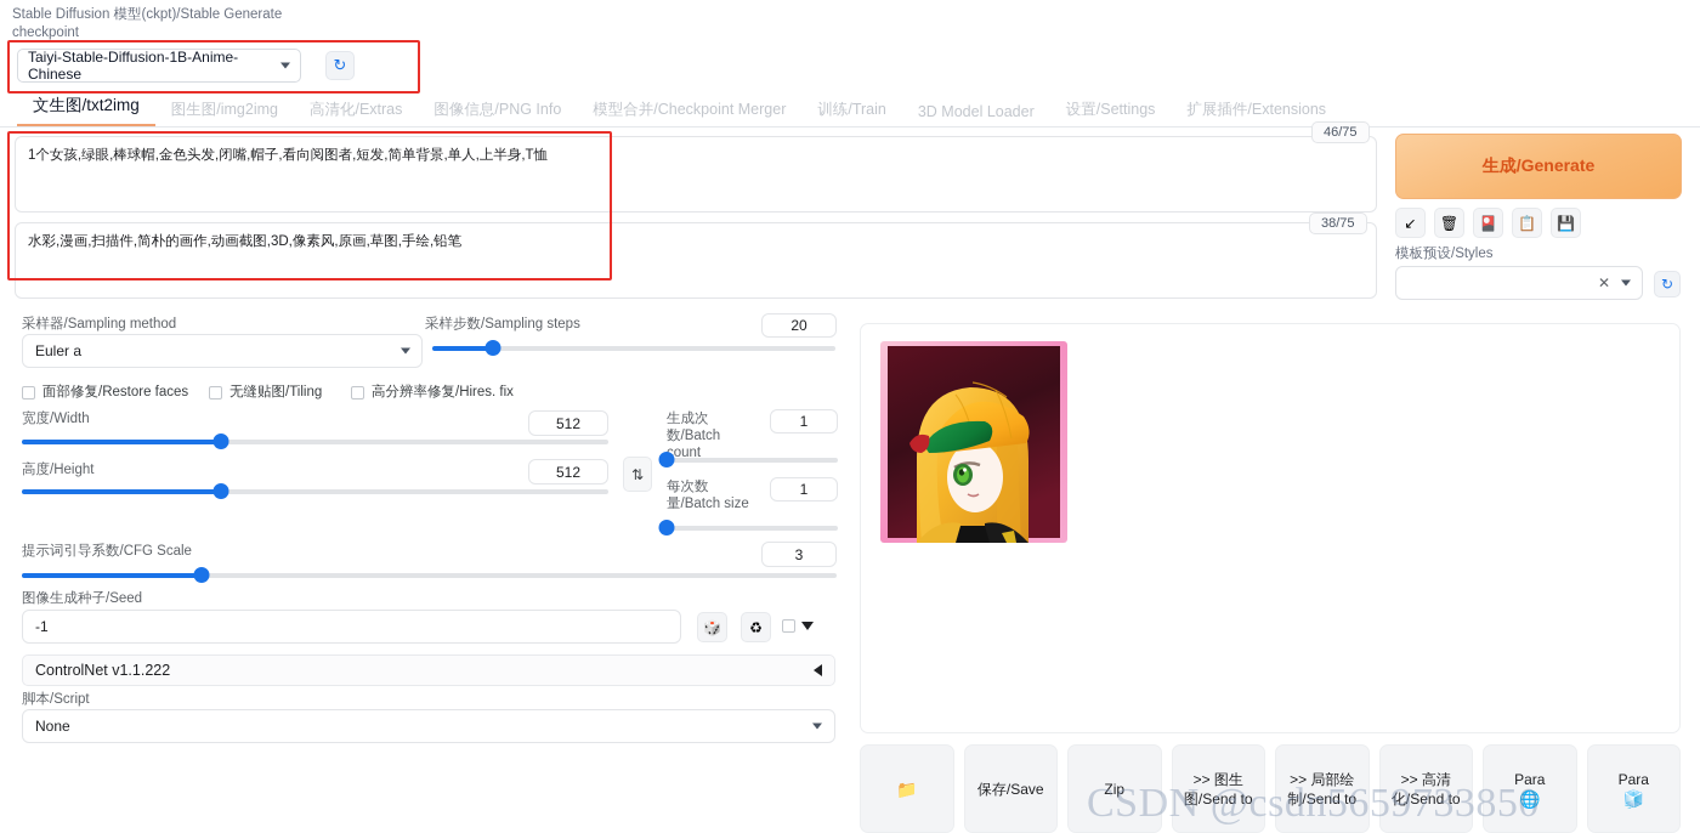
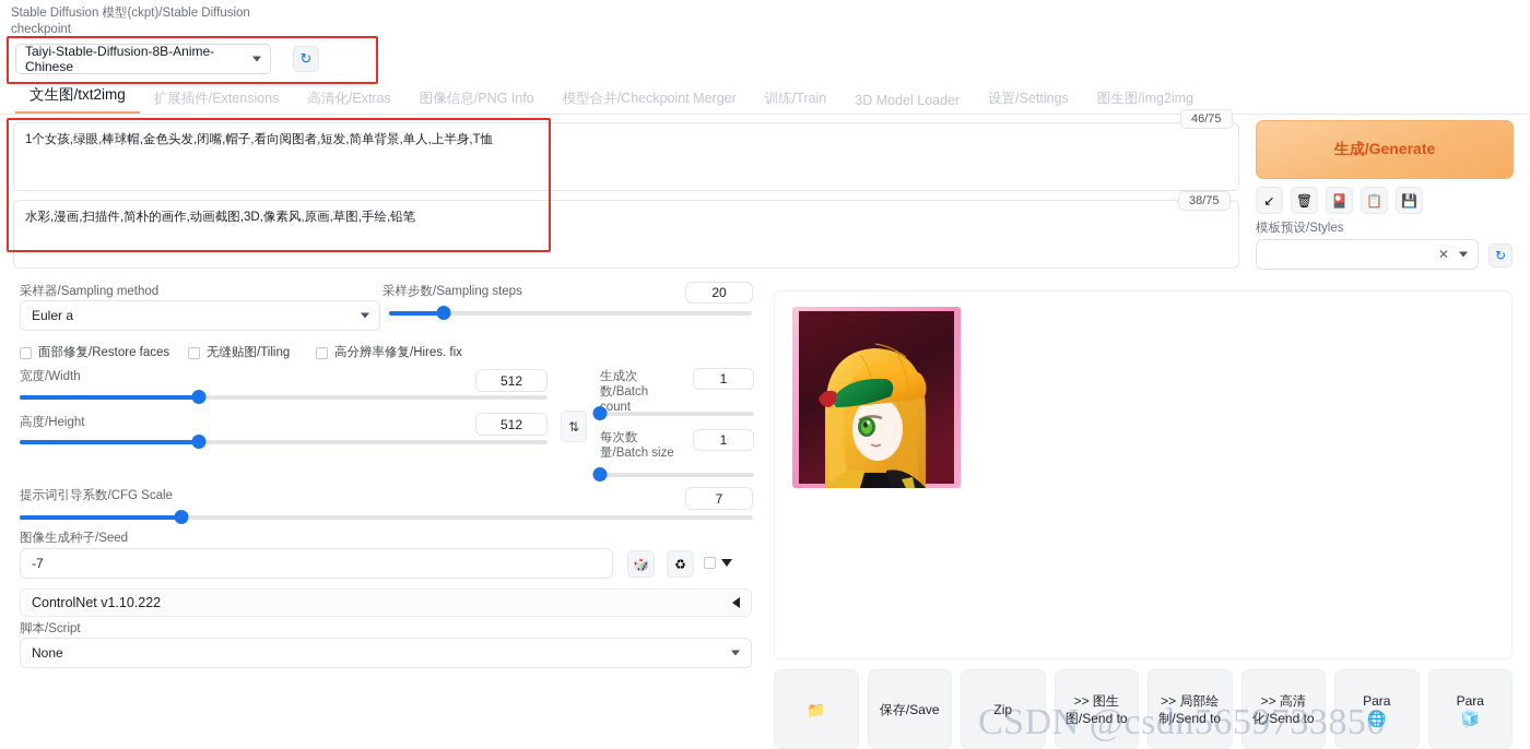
- Stable Diffusion 模型(ckpt)/Stable Generate checkpoint
+ Stable Diffusion 模型(ckpt)/Stable Diffusion checkpoint
- Taiyi-Stable-Diffusion-1B-Anime-Chinese
+ Taiyi-Stable-Diffusion-8B-Anime-Chinese
  ↻
  文生图/txt2img
- 图生图/img2img
+ 扩展插件/Extensions
  高清化/Extras
  图像信息/PNG Info
  模型合并/Checkpoint Merger
  训练/Train
  3D Model Loader
  设置/Settings
- 扩展插件/Extensions
+ 图生图/img2img
  1个女孩,绿眼,棒球帽,金色头发,闭嘴,帽子,看向阅图者,短发,简单背景,单人,上半身,T恤
  水彩,漫画,扫描件,简朴的画作,动画截图,3D,像素风,原画,草图,手绘,铅笔
  46/75
  38/75
  生成/Generate
  ↙
  🗑
  🎴
  📋
  💾
  模板预设/Styles
  ✕
  ↻
  采样器/Sampling method
  Euler a
  采样步数/Sampling steps
  20
  面部修复/Restore faces
  无缝贴图/Tiling
  高分辨率修复/Hires. fix
  宽度/Width
  512
  高度/Height
  512
  ⇅
  生成次数/Batch ount
  1
  每次数量/Batch size
  1
  提示词引导系数/CFG Scale
- 3
+ 7
  图像生成种子/Seed
- -1
+ -7
  🎲
  ♻
- ControlNet v1.1.222
+ ControlNet v1.10.222
  脚本/Script
  None
  📁
  保存/Save
  Zip
  >> 图生图/Send to
  >> 局部绘制/Send to
  >> 高清化/Send to
  Para
  🌐
  Para
  🧊
  CSDN @csdn5659733850
